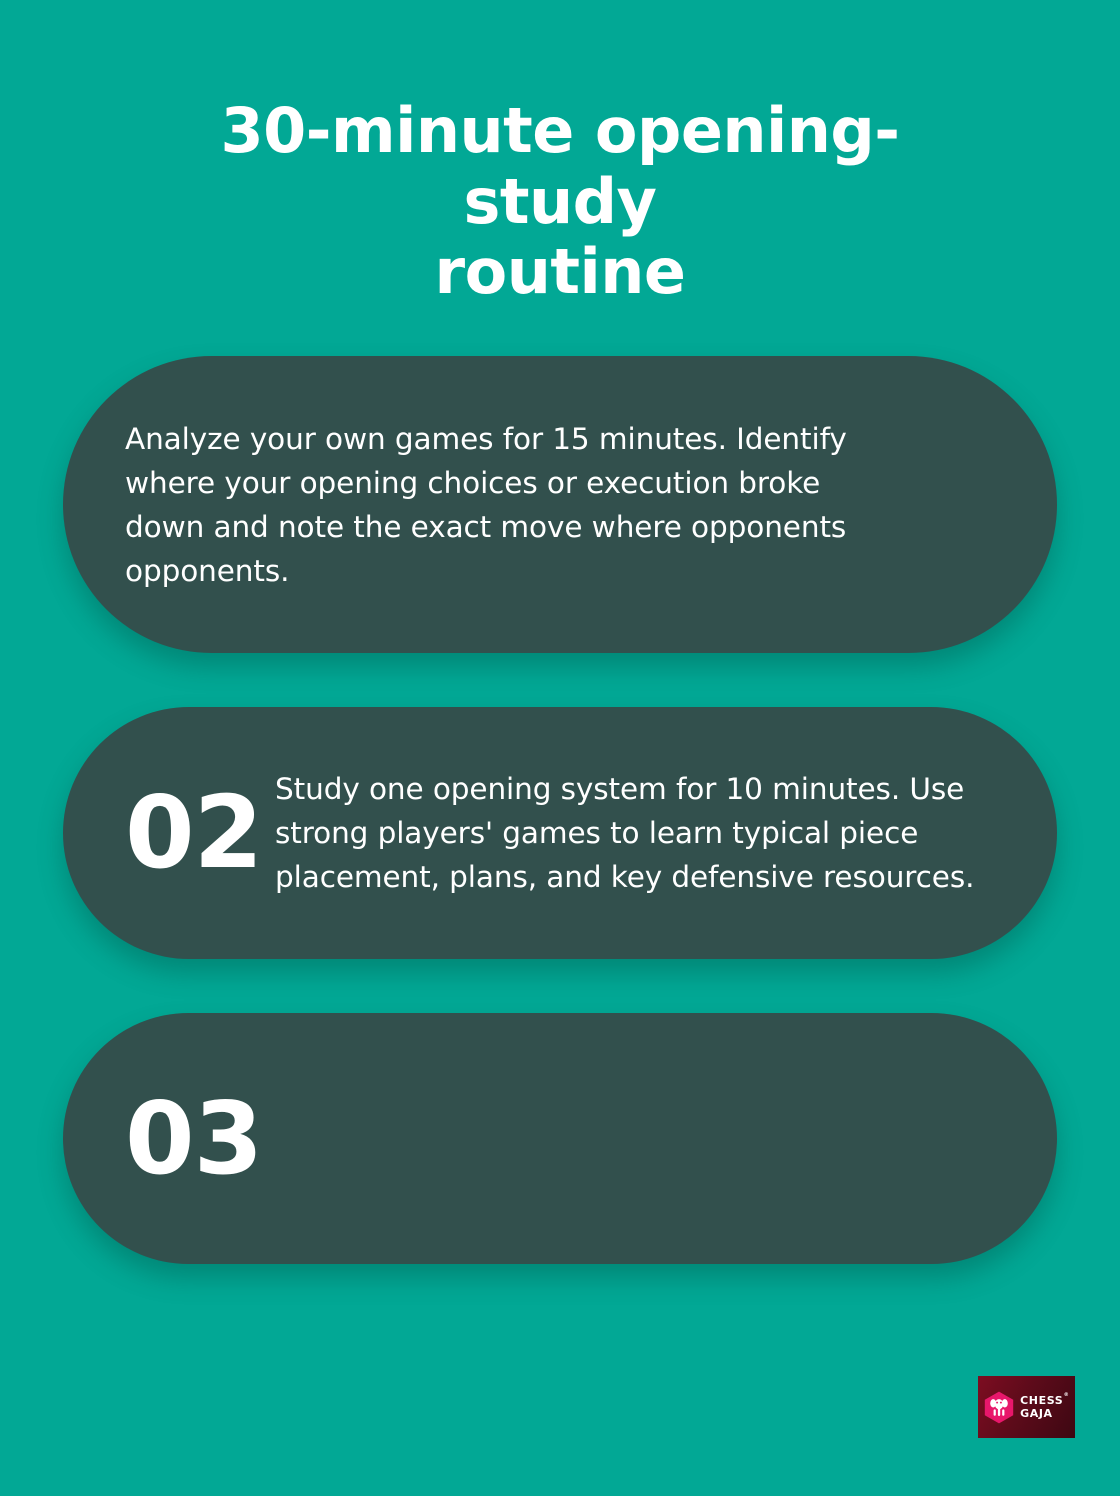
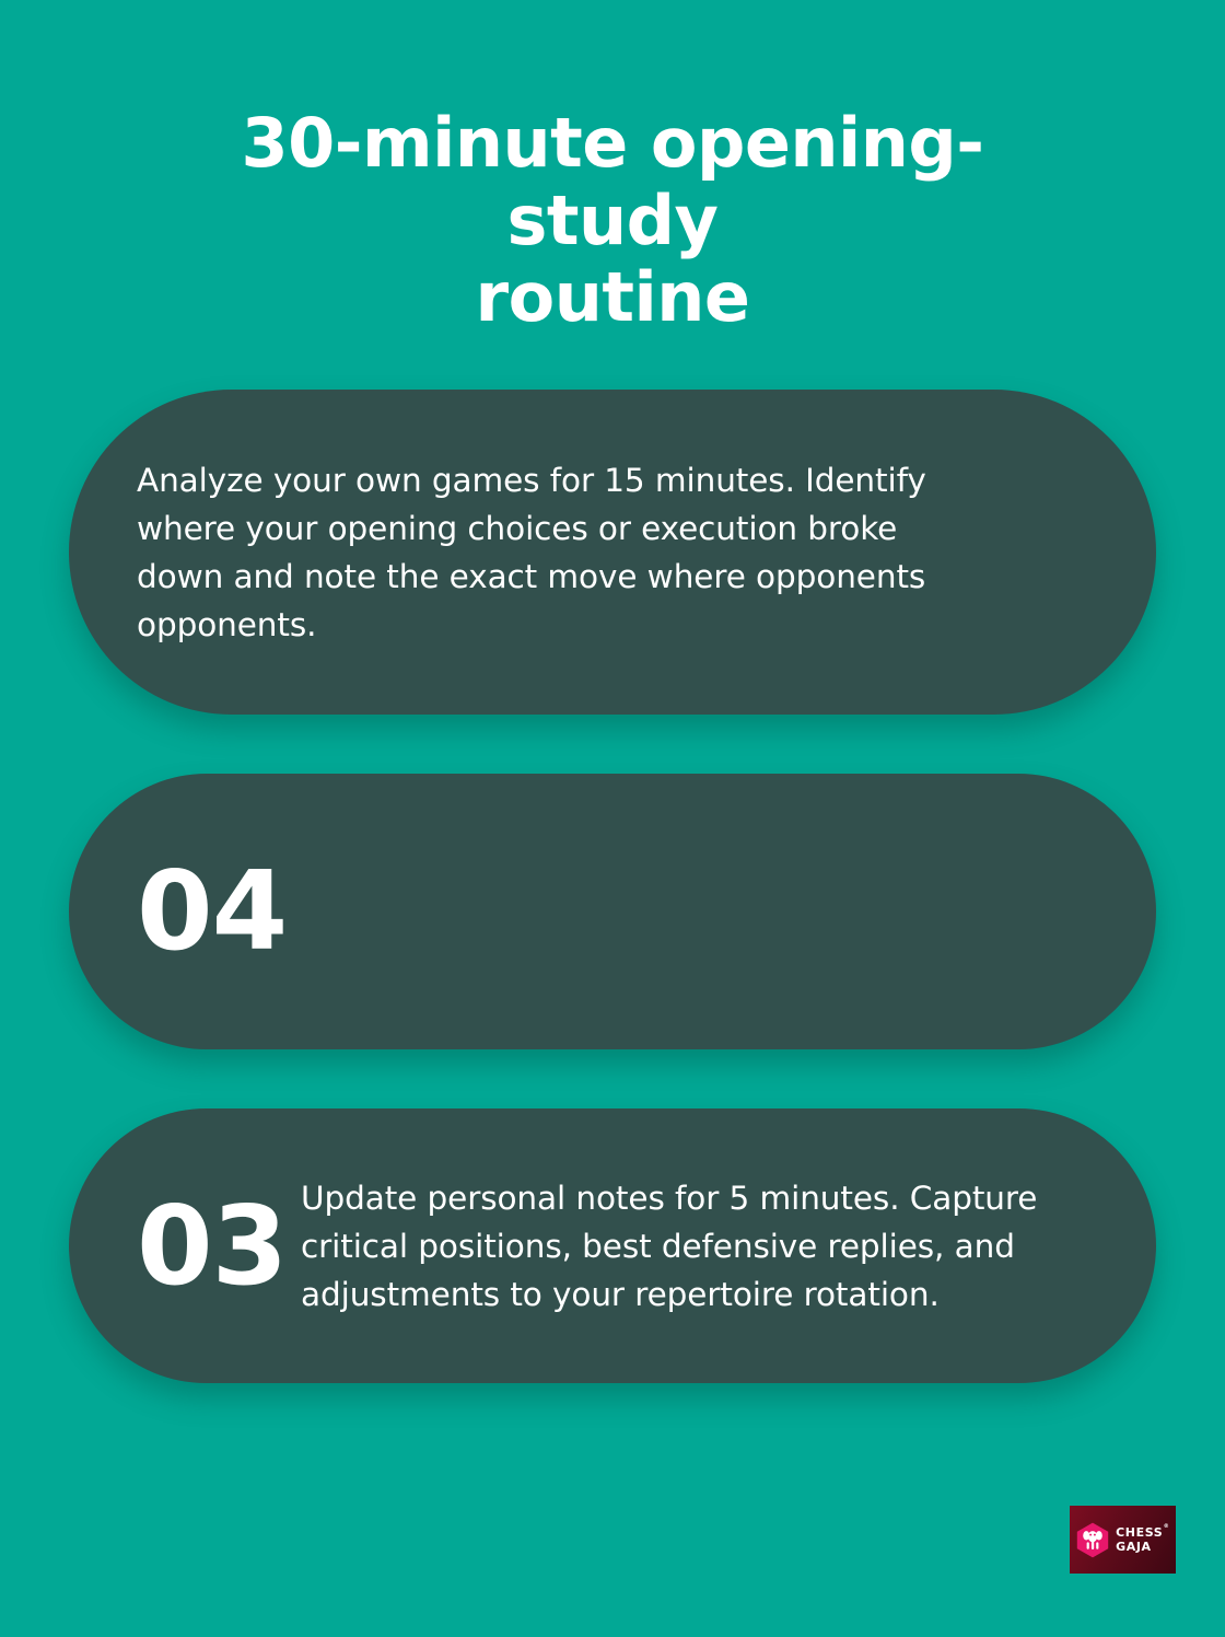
  30-minute opening-study
  routine
  Analyze your own games for 15 minutes. Identify where your opening choices or execution broke down and note the exact move where opponents opponents.
- 02
+ 04
- Study one opening system for 10 minutes. Use strong players' games to learn typical piece placement, plans, and key defensive resources.
  03
+ Update personal notes for 5 minutes. Capture critical positions, best defensive replies, and adjustments to your repertoire rotation.
  CHESS
  GAJA
